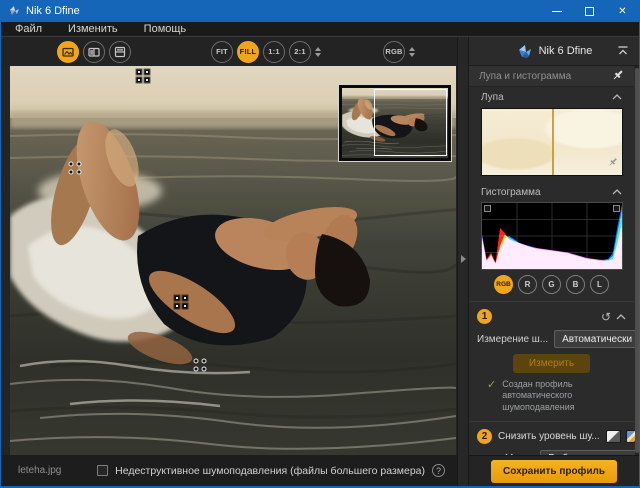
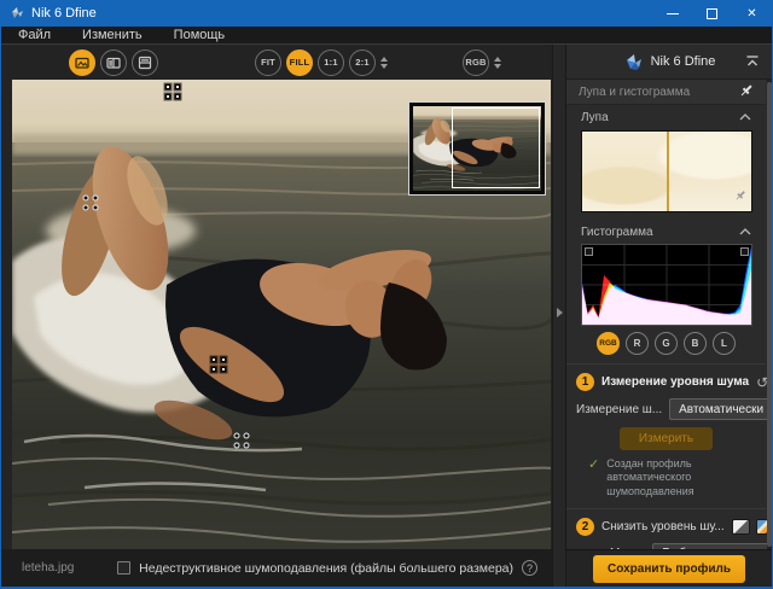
  Nik 6 Dfine
  ✕
  Файл
  Изменить
  Помощь
  FIT
  FILL
  1:1
  2:1
  RGB
  leteha.jpg
  Недеструктивное шумоподавления (файлы большего размера)
  ?
  Nik 6 Dfine
  Лупа и гистограмма
  Лупа
  Гистограмма
  R
  G
  B
  L
  1
+ Измерение уровня шума
  ↺
  Измерение ш...
  Автоматически
  Измерить
  ✓
  Создан профиль автоматического шумоподавления
  2
  Снизить уровень шу...
  Сохранить профиль
